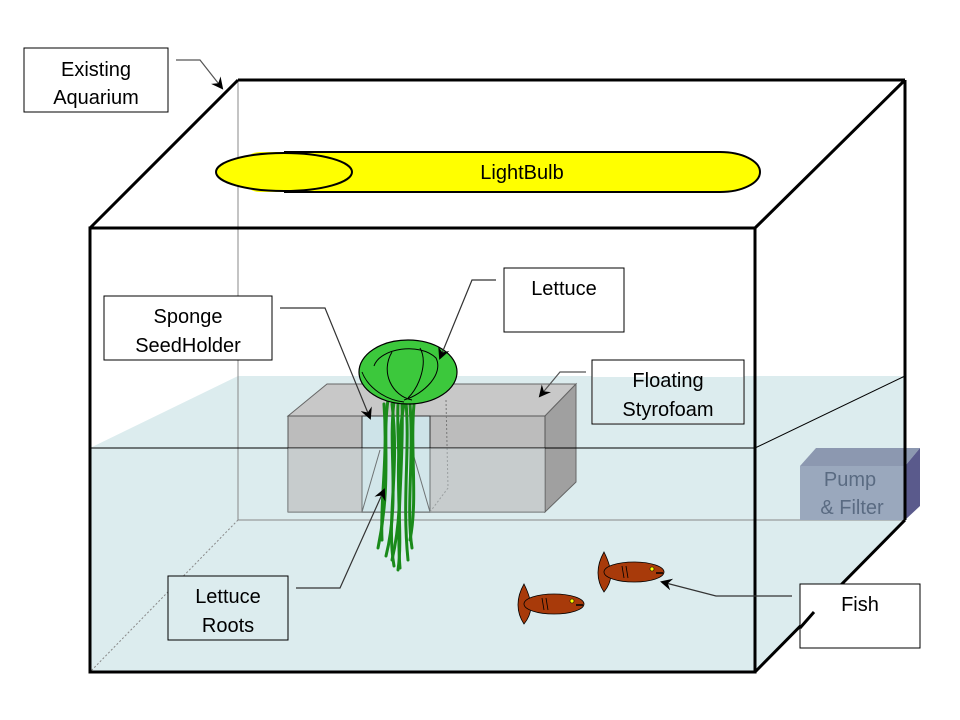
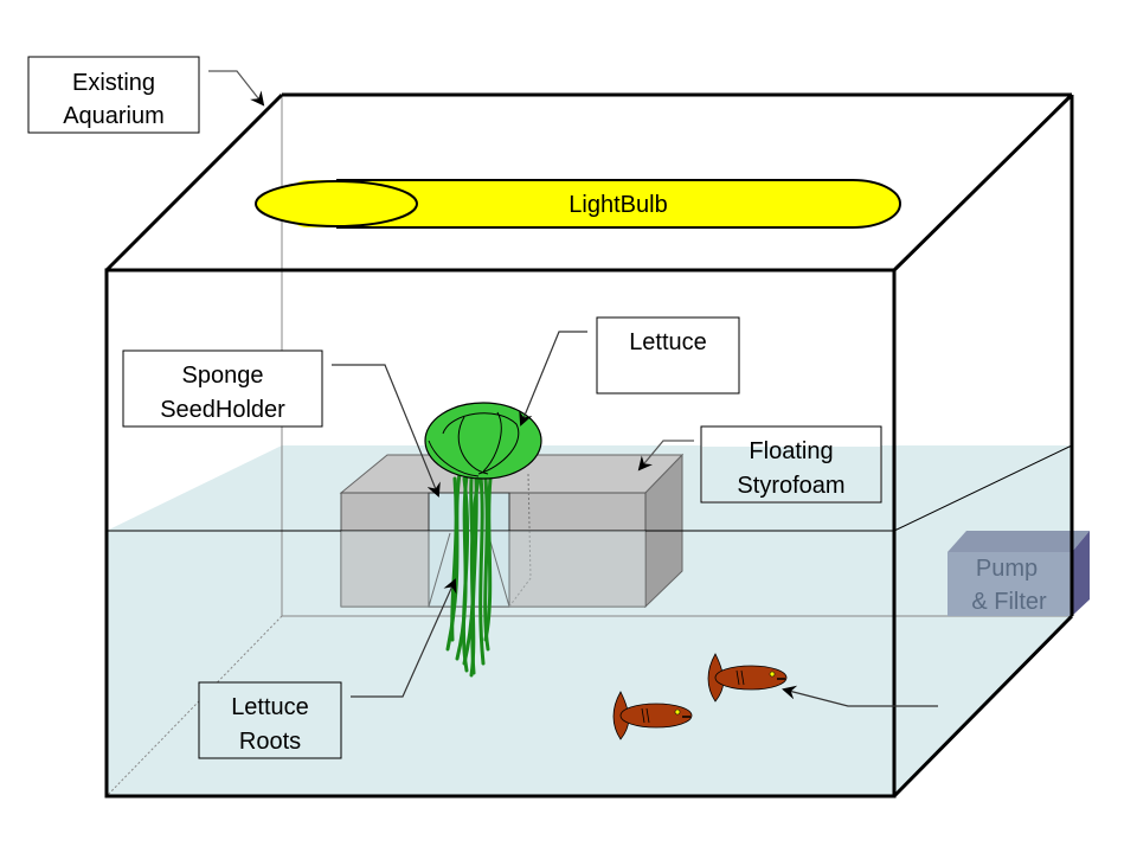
  LightBulb
  Pump
  & Filter
  Existing
  Aquarium
  Sponge
  SeedHolder
  Lettuce
  Floating
  Styrofoam
  Lettuce
  Roots
- Fish
